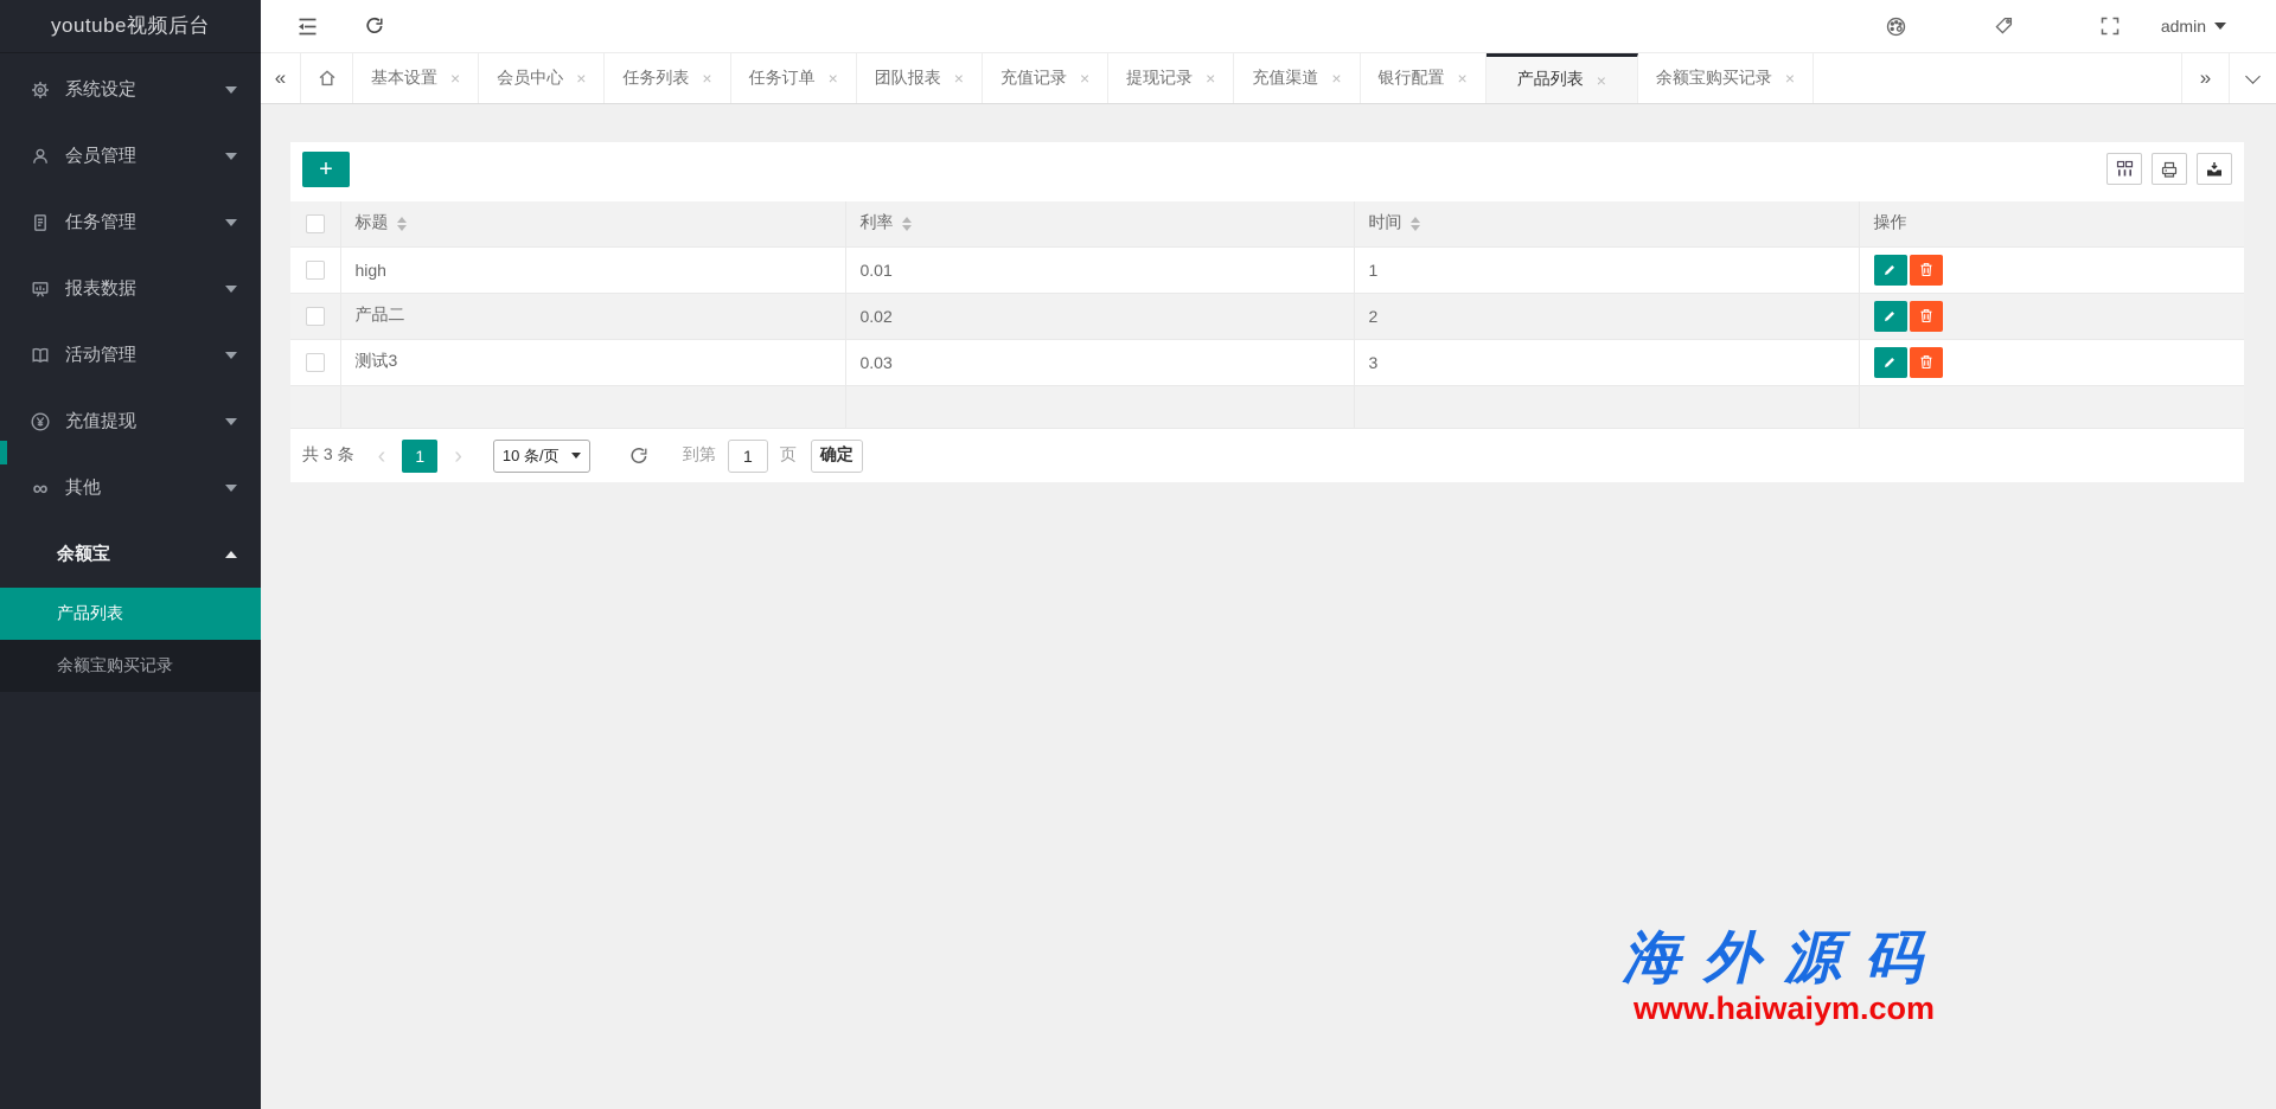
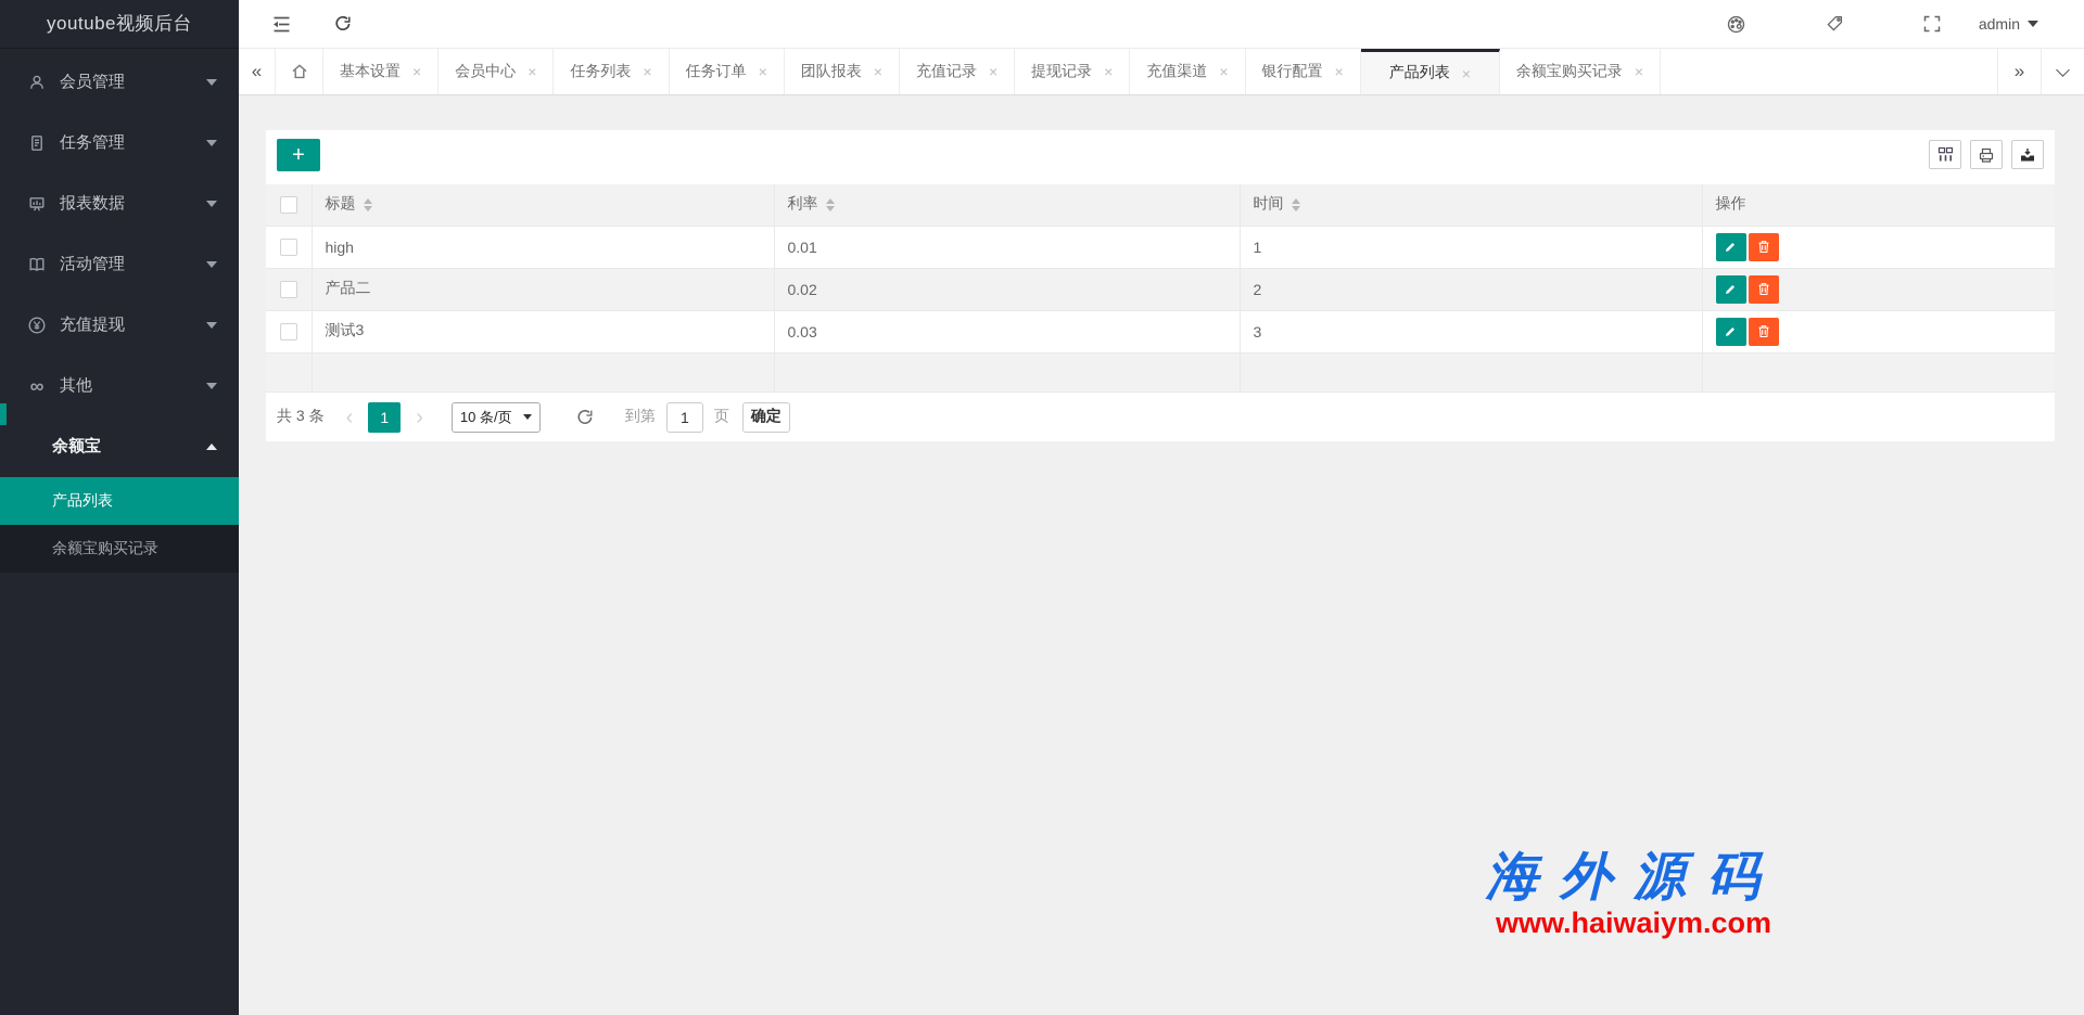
  youtube视频后台
- 系统设定
  会员管理
  任务管理
  报表数据
  活动管理
  充值提现
  ∞
  其他
  余额宝
  产品列表
  余额宝购买记录
  admin
  «
  基本设置
  ×
  会员中心
  ×
  任务列表
  ×
  任务订单
  ×
  团队报表
  ×
  充值记录
  ×
  提现记录
  ×
  充值渠道
  ×
  银行配置
  ×
  产品列表
  ×
  余额宝购买记录
  ×
  »
  +
  	标题	利率	时间	操作
  	high	0.01	1
  	产品二	0.02	2
  	测试3	0.03	3
  共 3 条
  ‹
  1
  ›
  10 条/页
  到第
  1
  页
  确定
  海外源码
  www.haiwaiym.com
